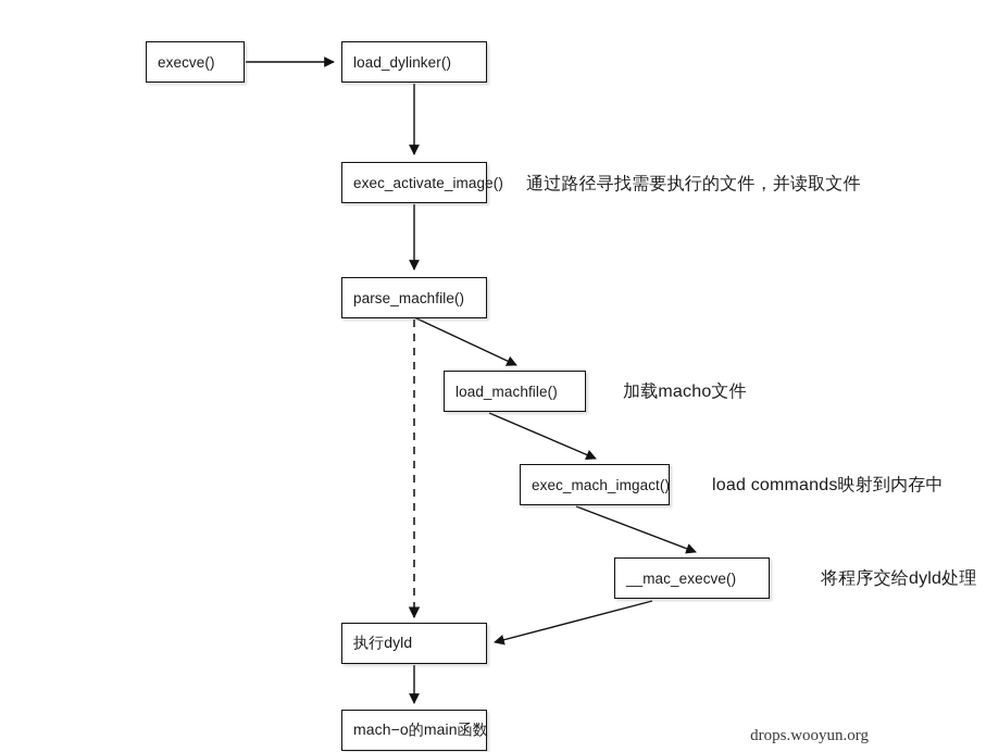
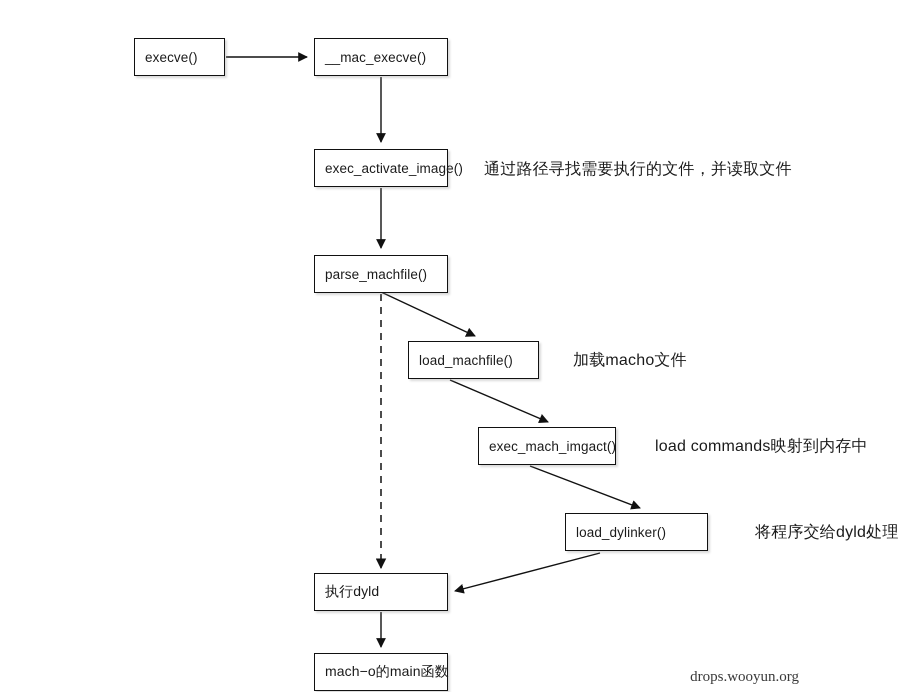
  execve()
- load_dylinker()
+ __mac_execve()
  exec_activate_image()
  parse_machfile()
  load_machfile()
  exec_mach_imgact()
- __mac_execve()
+ load_dylinker()
  执行dyld
  mach−o的main函数
  通过路径寻找需要执行的文件，并读取文件
  加载macho文件
  load commands映射到内存中
  将程序交给dyld处理
  drops.wooyun.org
